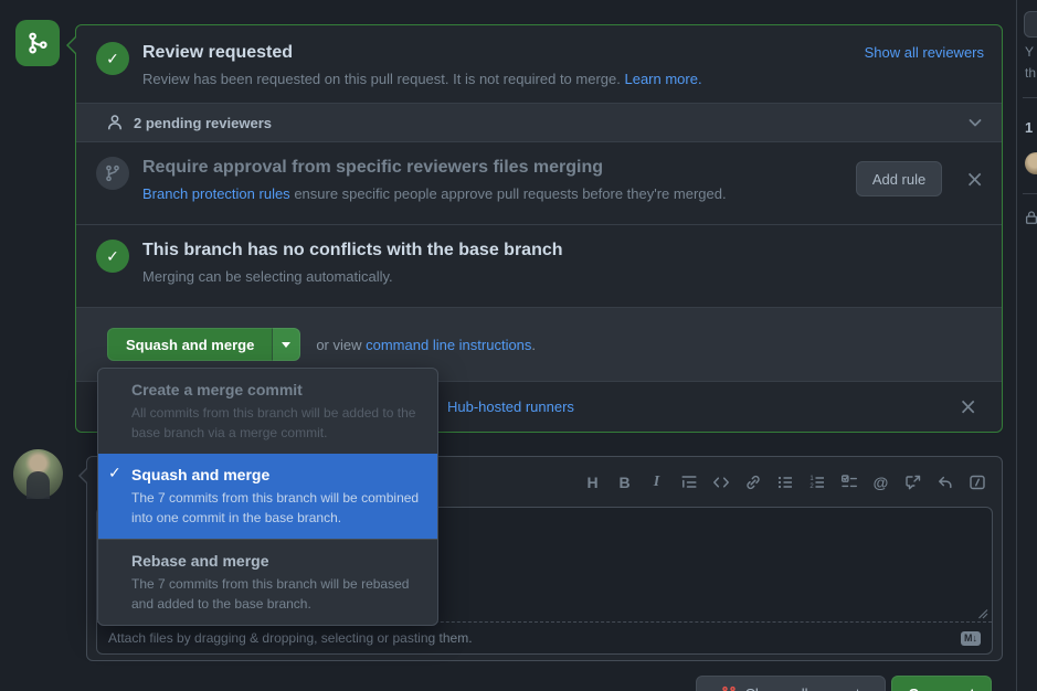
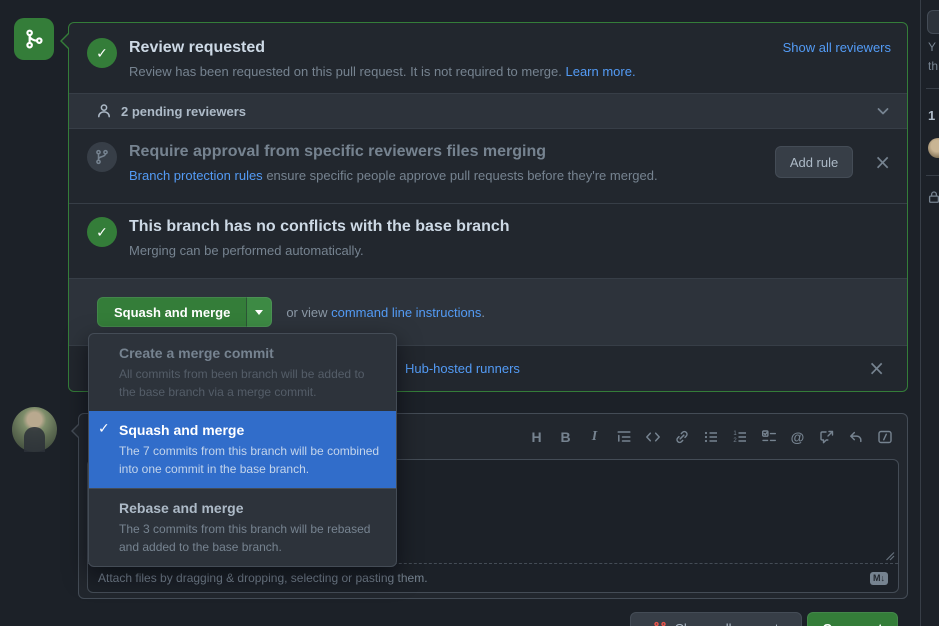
  ✓
  Review requested
  Review has been requested on this pull request. It is not required to merge. Learn more.
  Show all reviewers
  2 pending reviewers
  Require approval from specific reviewers files merging
  Branch protection rules ensure specific people approve pull requests before they're merged.
  Add rule
  ×
  ✓
  This branch has no conflicts with the base branch
- Merging can be selecting automatically.
+ Merging can be performed automatically.
  Squash and merge
  or view command line instructions.
  Hub-hosted runners
  ×
  Create a merge commit
- All commits from this branch will be added to the base branch via a merge commit.
+ All commits from been branch will be added to the base branch via a merge commit.
  ✓
  Squash and merge
  The 7 commits from this branch will be combined into one commit in the base branch.
  Rebase and merge
- The 7 commits from this branch will be rebased and added to the base branch.
+ The 3 commits from this branch will be rebased and added to the base branch.
  H
  B
  I
  @
  Attach files by dragging & dropping, selecting or pasting them.
  M↓
  Y
  th
  1
